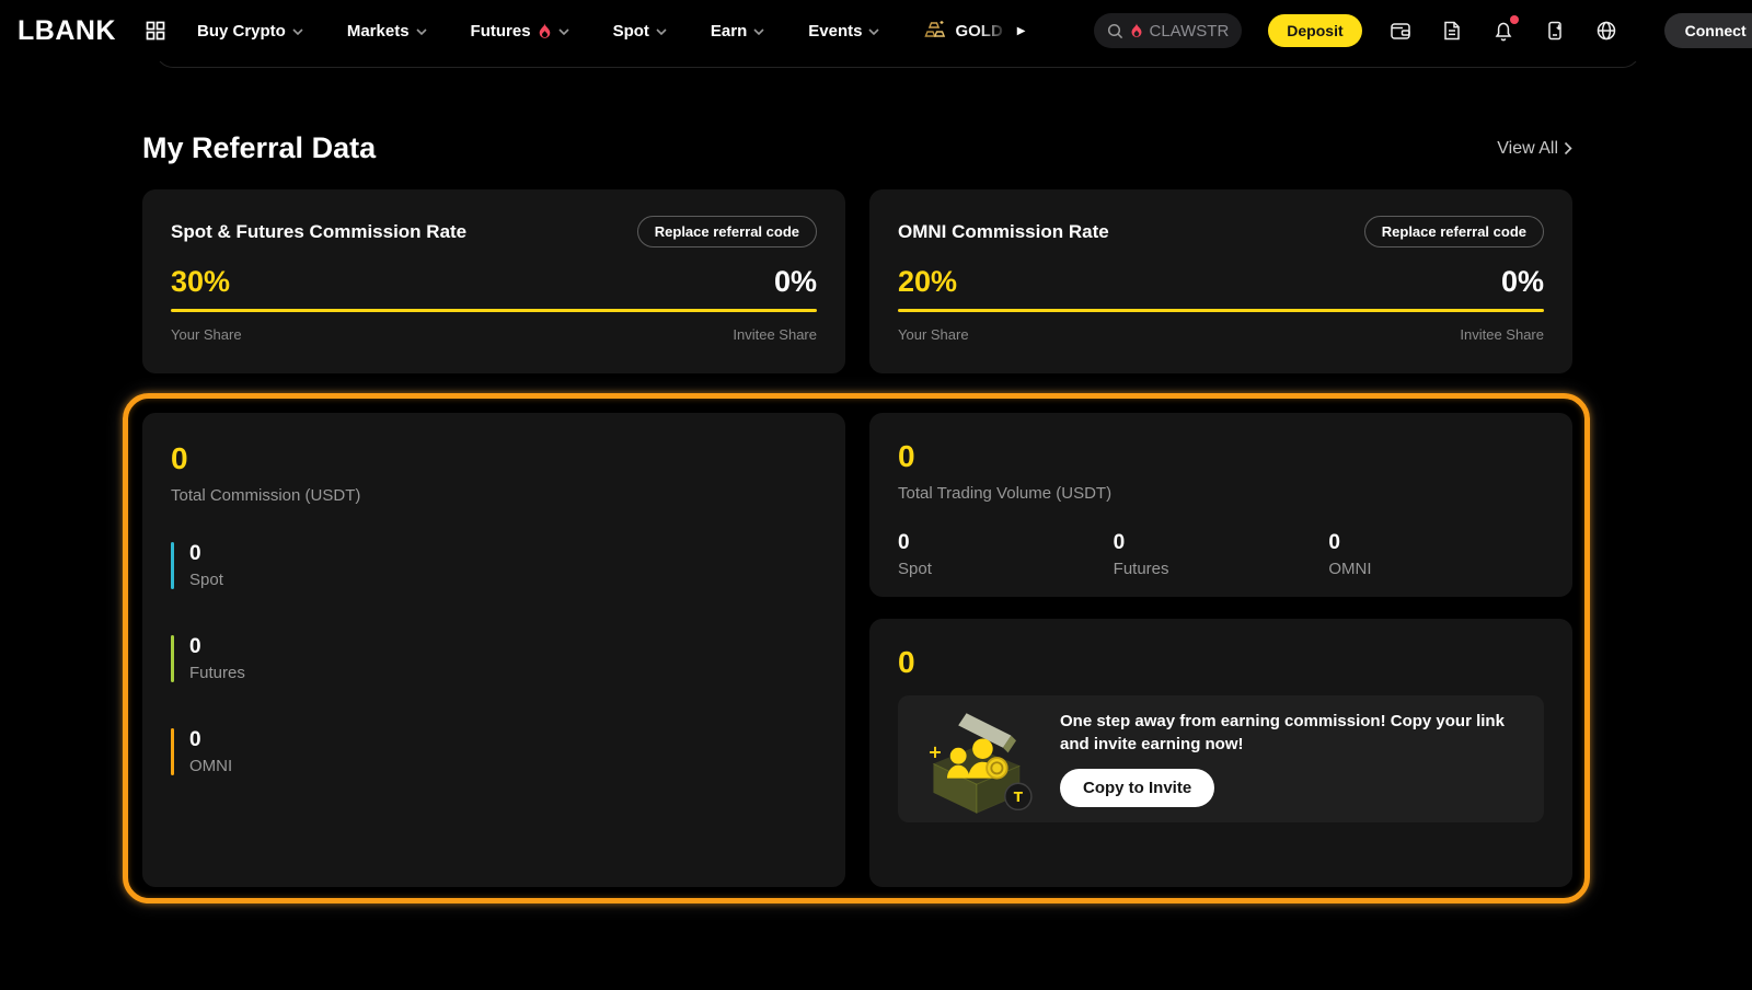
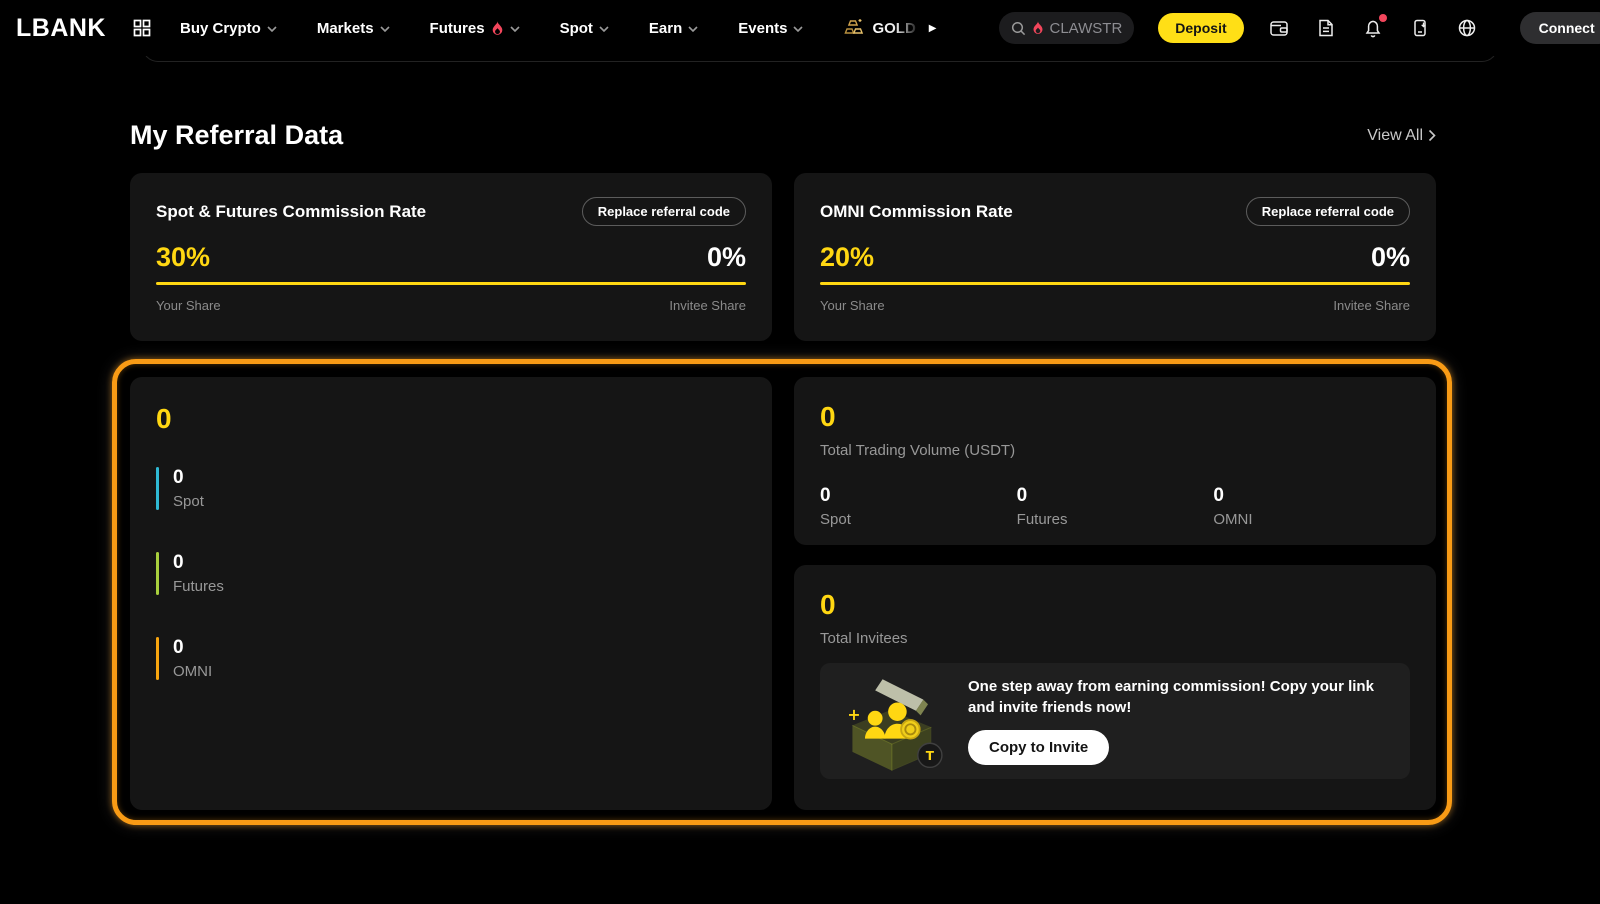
  LBANK
  Buy Crypto
  Markets
  Futures
  Spot
  Earn
  Events
  GOLD
  ▶
  CLAWSTR
  Deposit
  Connect
  My Referral Data
  View All
  Spot & Futures Commission Rate
  Replace referral code
  30%
  0%
  Your Share
  Invitee Share
  OMNI Commission Rate
  Replace referral code
  20%
  0%
  Your Share
  Invitee Share
  0
- Total Commission (USDT)
  0
  Spot
  0
  Futures
  0
  OMNI
  0
  Total Trading Volume (USDT)
  0
  Spot
  0
  Futures
  0
  OMNI
  0
+ Total Invitees
  +
  T
- One step away from earning commission! Copy your link and invite earning now!
+ One step away from earning commission! Copy your link and invite friends now!
  Copy to Invite
